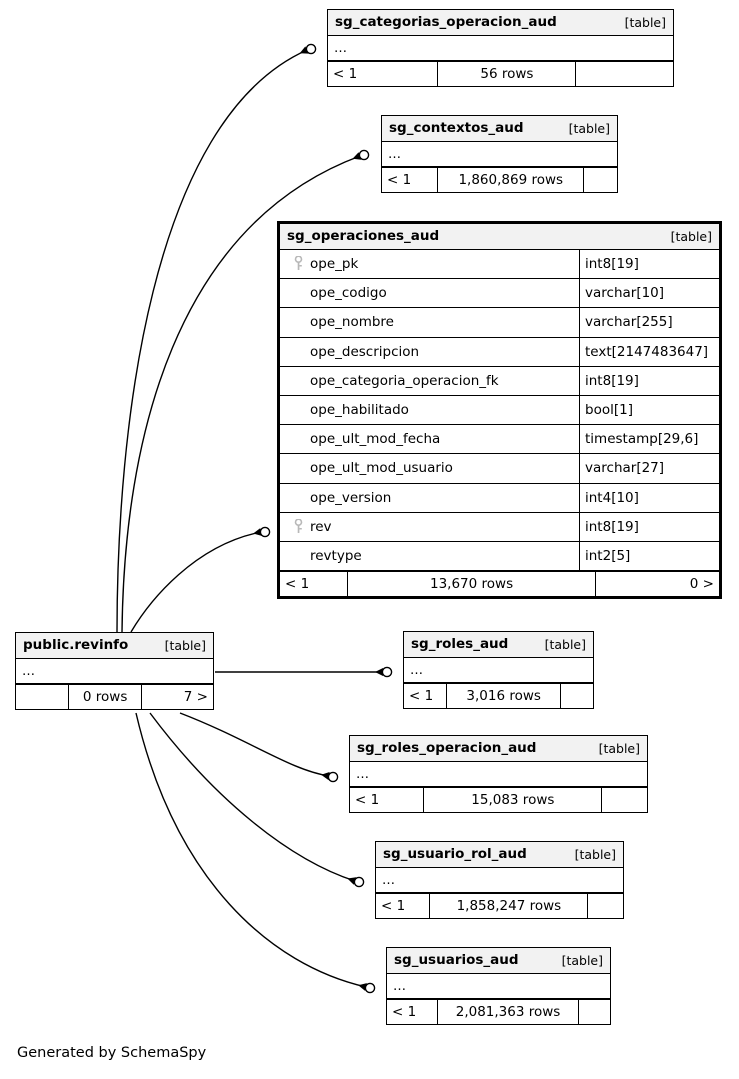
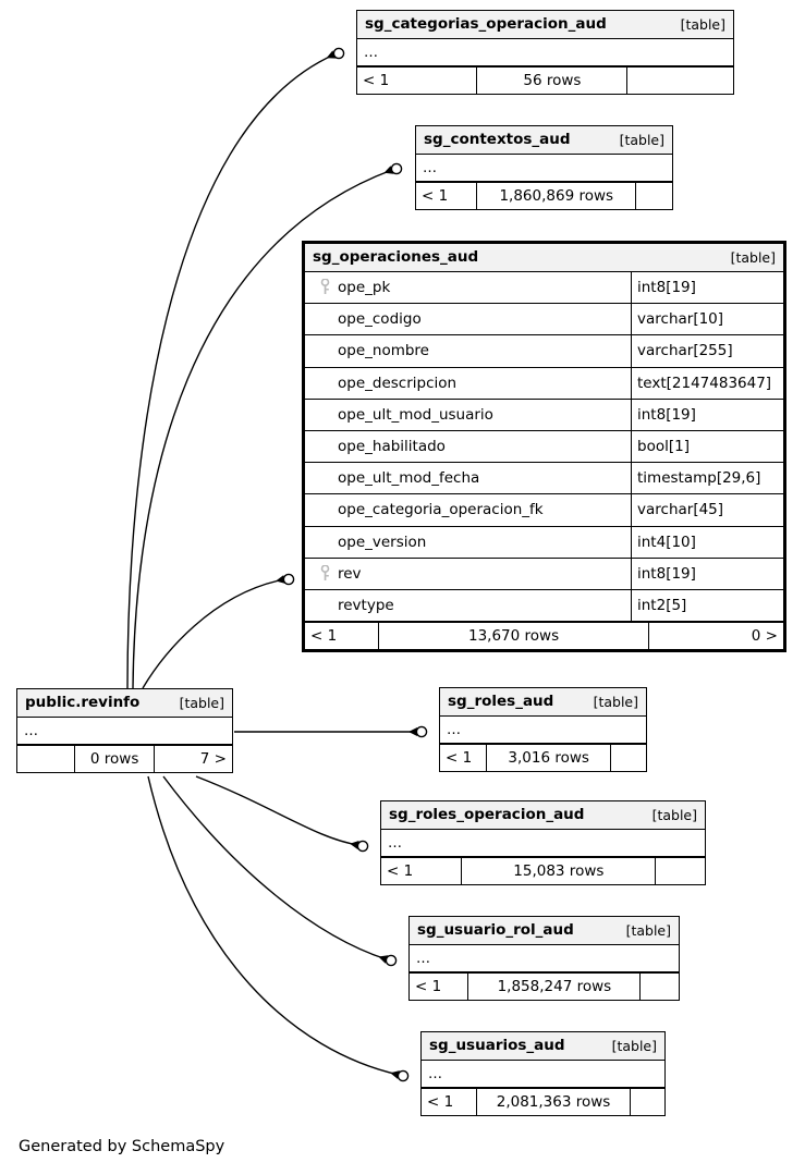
  sg_categorias_operacion_aud
  [table]
  …
  < 1
  56 rows
  sg_contextos_aud
  [table]
  …
  < 1
  1,860,869 rows
  sg_operaciones_aud
  [table]
  ope_pk
  int8[19]
  ope_codigo
  varchar[10]
  ope_nombre
  varchar[255]
  ope_descripcion
  text[2147483647]
- ope_categoria_operacion_fk
+ ope_ult_mod_usuario
  int8[19]
  ope_habilitado
  bool[1]
  ope_ult_mod_fecha
  timestamp[29,6]
- ope_ult_mod_usuario
+ ope_categoria_operacion_fk
- varchar[27]
+ varchar[45]
  ope_version
  int4[10]
  rev
  int8[19]
  revtype
  int2[5]
  < 1
  13,670 rows
  0 >
  public.revinfo
  [table]
  …
  0 rows
  7 >
  sg_roles_aud
  [table]
  …
  < 1
  3,016 rows
  sg_roles_operacion_aud
  [table]
  …
  < 1
  15,083 rows
  sg_usuario_rol_aud
  [table]
  …
  < 1
  1,858,247 rows
  sg_usuarios_aud
  [table]
  …
  < 1
  2,081,363 rows
  Generated by SchemaSpy
